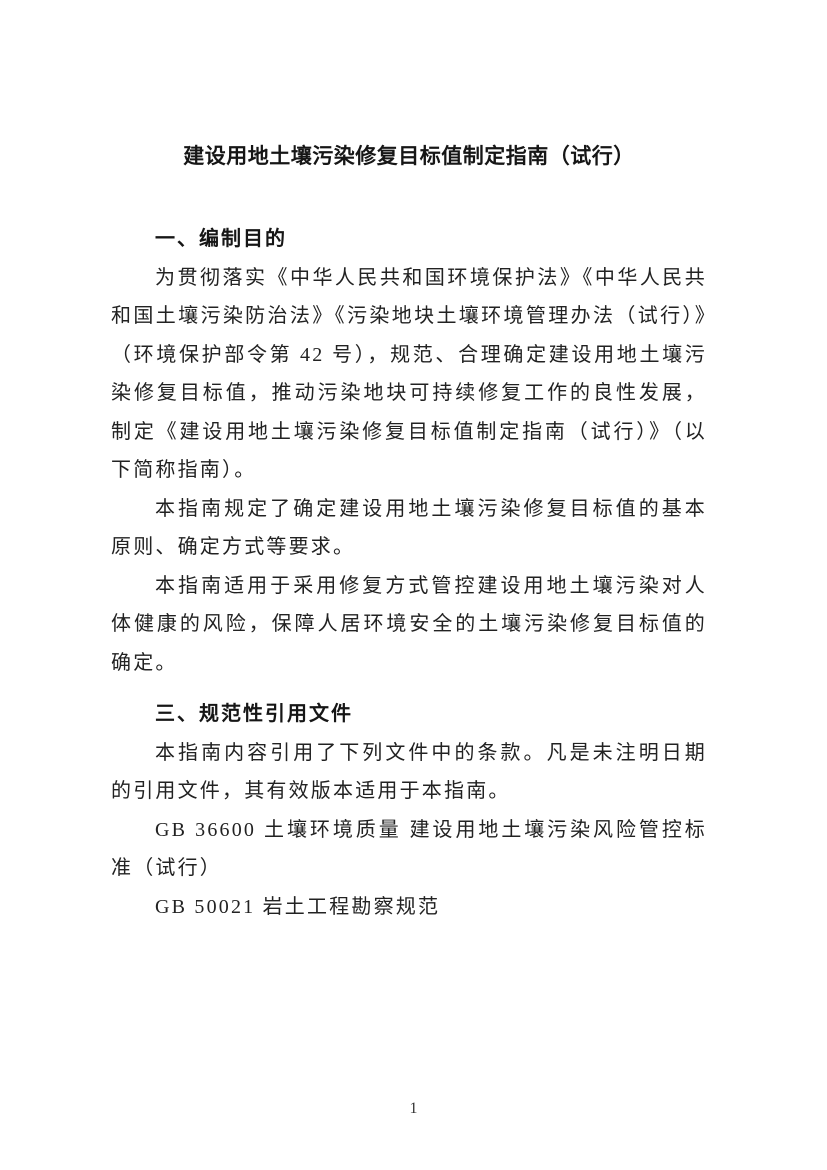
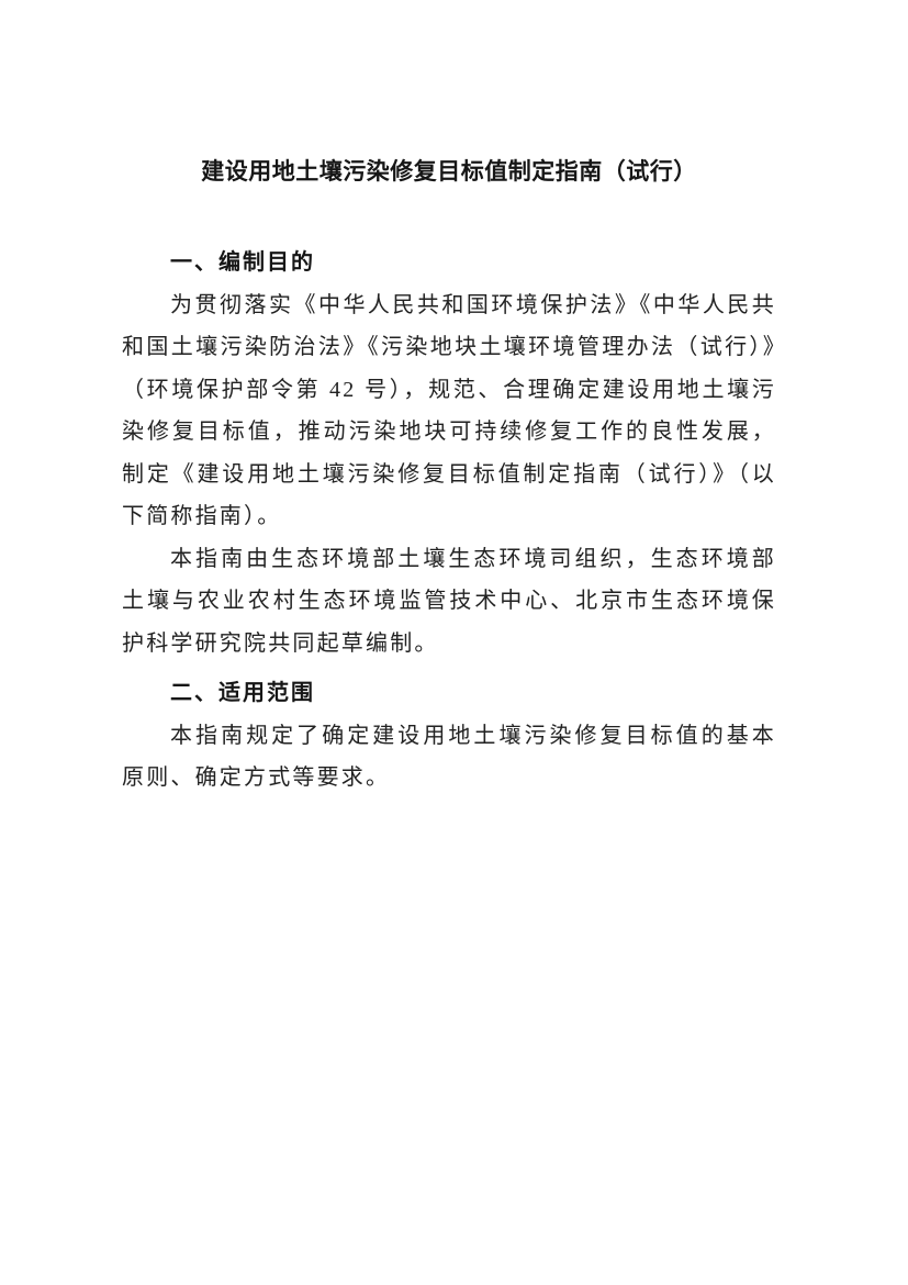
  建设用地土壤污染修复目标值制定指南（试行）
  一、编制目的
  为贯彻落实《中华人民共和国环境保护法》《中华人民共和国土壤污染防治法》《污染地块土壤环境管理办法（试行）》（环境保护部令第 42 号），规范、合理确定建设用地土壤污染修复目标值，推动污染地块可持续修复工作的良性发展，制定《建设用地土壤污染修复目标值制定指南（试行）》（以下简称指南）。
+ 本指南由生态环境部土壤生态环境司组织，生态环境部土壤与农业农村生态环境监管技术中心、北京市生态环境保护科学研究院共同起草编制。
+ 二、适用范围
  本指南规定了确定建设用地土壤污染修复目标值的基本原则、确定方式等要求。
- 本指南适用于采用修复方式管控建设用地土壤污染对人体健康的风险，保障人居环境安全的土壤污染修复目标值的确定。
- 三、规范性引用文件
- 本指南内容引用了下列文件中的条款。凡是未注明日期的引用文件，其有效版本适用于本指南。
- GB 36600 土壤环境质量 建设用地土壤污染风险管控标准（试行）
- GB 50021 岩土工程勘察规范
- 1
